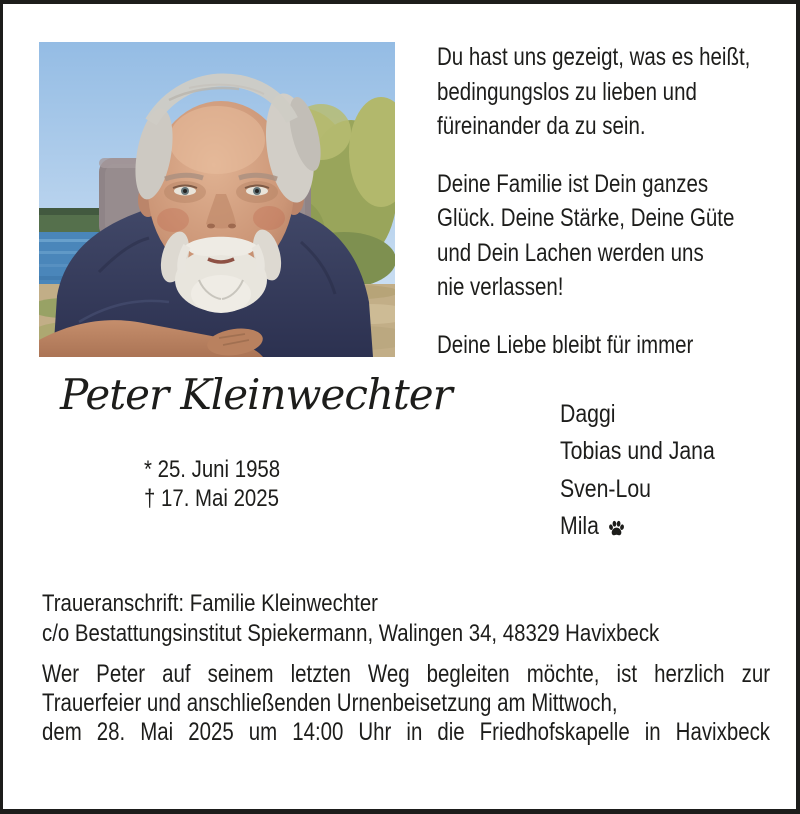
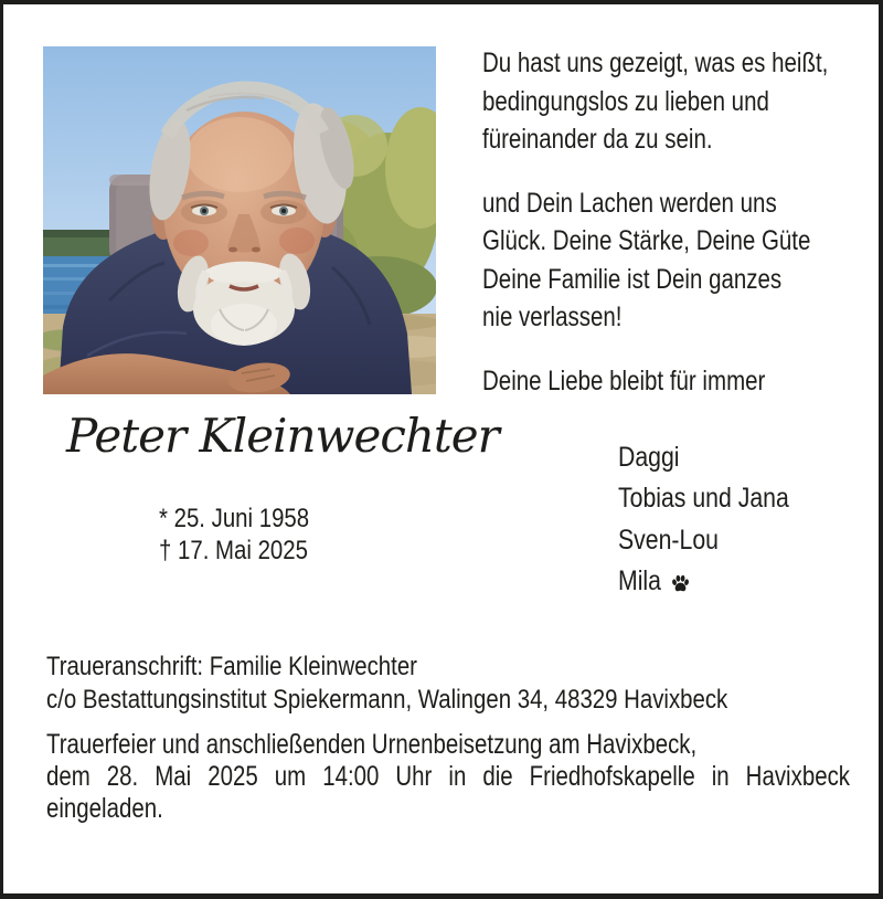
  Du hast uns gezeigt, was es heißt,
  bedingungslos zu lieben und
  füreinander da zu sein.
- Deine Familie ist Dein ganzes
+ und Dein Lachen werden uns
  Glück. Deine Stärke, Deine Güte
- und Dein Lachen werden uns
+ Deine Familie ist Dein ganzes
  nie verlassen!
  Deine Liebe bleibt für immer
  Peter Kleinwechter
  * 25. Juni 1958
  † 17. Mai 2025
  Daggi
  Tobias und Jana
  Sven-Lou
  Mila
  Traueranschrift: Familie Kleinwechter
  c/o Bestattungsinstitut Spiekermann, Walingen 34, 48329 Havixbeck
- Wer Peter auf seinem letzten Weg begleiten möchte, ist herzlich zur
- Trauerfeier und anschließenden Urnenbeisetzung am Mittwoch,
+ Trauerfeier und anschließenden Urnenbeisetzung am Havixbeck,
  dem 28. Mai 2025 um 14:00 Uhr in die Friedhofskapelle in Havixbeck
+ eingeladen.
